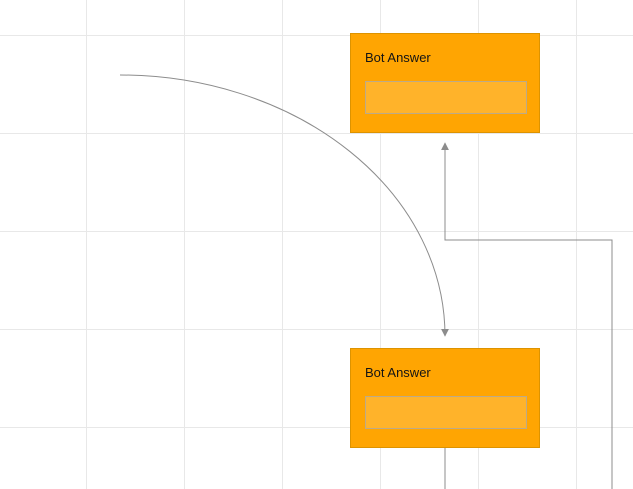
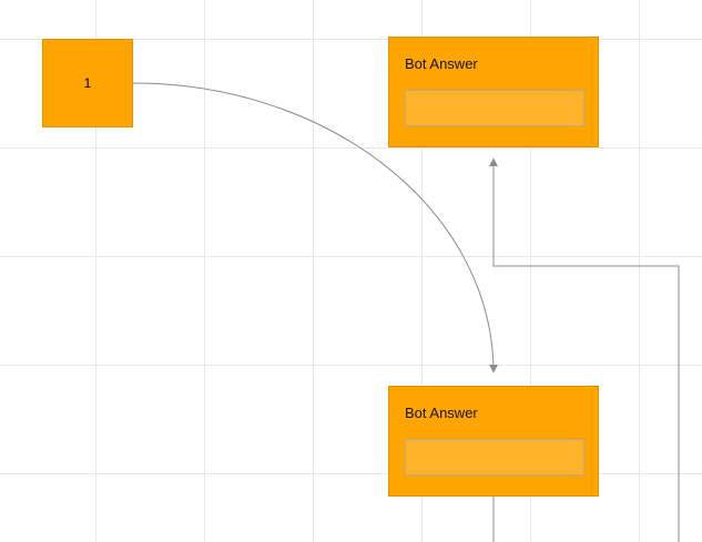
+ 1
  Bot Answer
  Bot Answer
